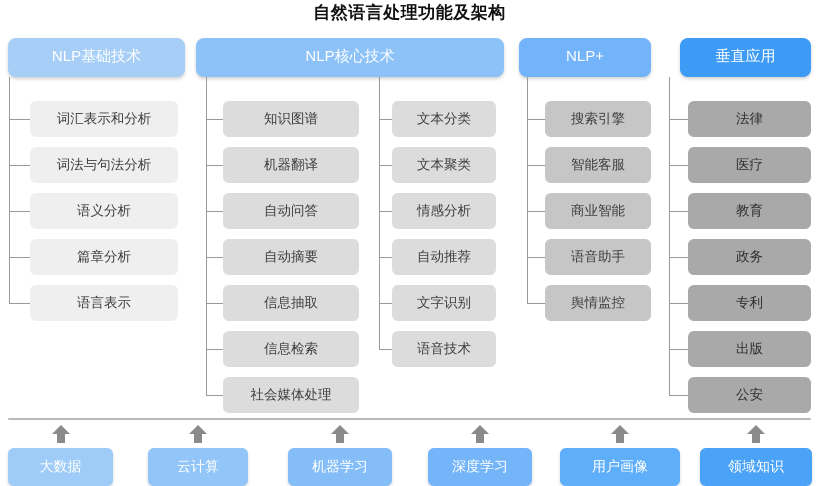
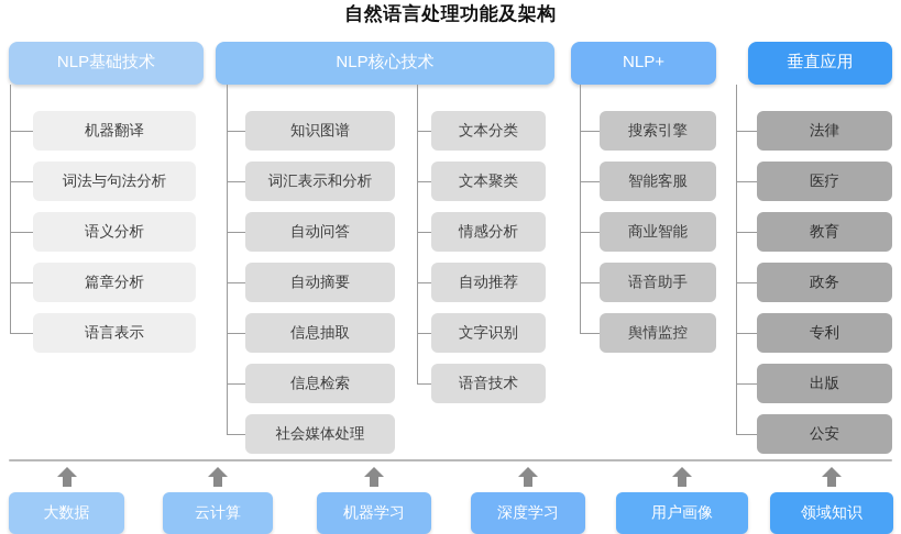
  自然语言处理功能及架构
  NLP基础技术
- 词汇表示和分析
+ 机器翻译
  词法与句法分析
  语义分析
  篇章分析
  语言表示
  NLP核心技术
  知识图谱
- 机器翻译
+ 词汇表示和分析
  自动问答
  自动摘要
  信息抽取
  信息检索
  社会媒体处理
  文本分类
  文本聚类
  情感分析
  自动推荐
  文字识别
  语音技术
  NLP+
  搜索引擎
  智能客服
  商业智能
  语音助手
  舆情监控
  垂直应用
  法律
  医疗
  教育
  政务
  专利
  出版
  公安
  大数据
  云计算
  机器学习
  深度学习
  用户画像
  领域知识
